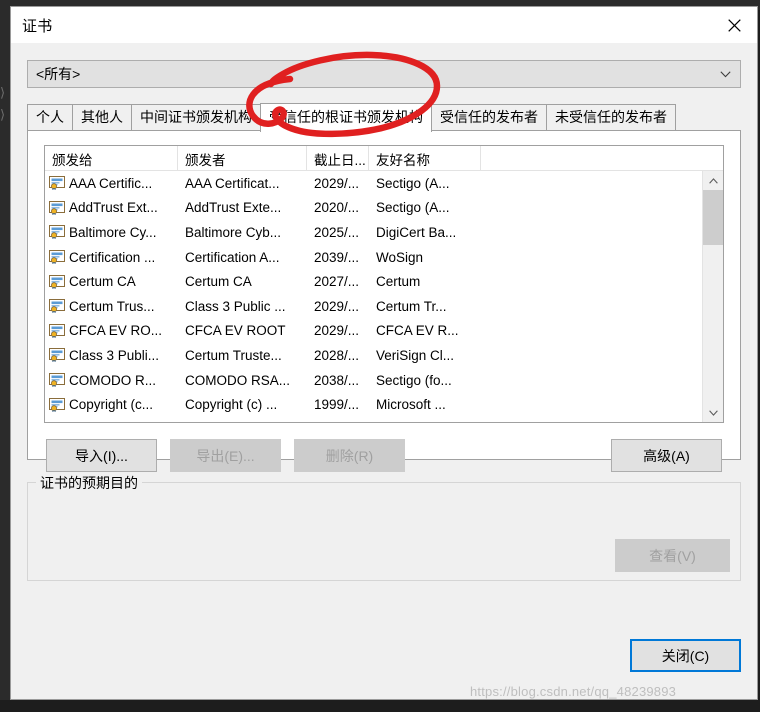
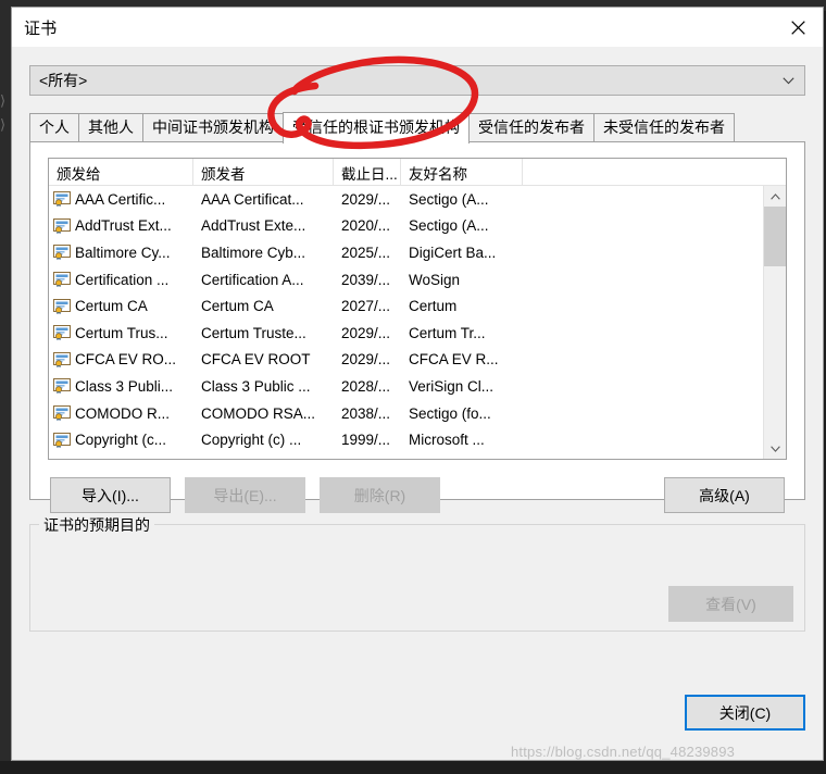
  ⟩
  ⟩
  证书
  <所有>
  个人
  其他人
  中间证书颁发机构
  信任的根证书颁发机
  受信任的发布者
  未受信任的发布者
  颁发给
  颁发者
  截止日...
  友好名称
  AAA Certific...
  AAA Certificat...
  2029/...
  Sectigo (A...
  AddTrust Ext...
  AddTrust Exte...
  2020/...
  Sectigo (A...
  Baltimore Cy...
  Baltimore Cyb...
  2025/...
  DigiCert Ba...
  Certification ...
  Certification A...
  2039/...
  WoSign
  Certum CA
  Certum CA
  2027/...
  Certum
  Certum Trus...
- Class 3 Public ...
+ Certum Truste...
  2029/...
  Certum Tr...
  CFCA EV RO...
  CFCA EV ROOT
  2029/...
  CFCA EV R...
  Class 3 Publi...
- Certum Truste...
+ Class 3 Public ...
  2028/...
  VeriSign Cl...
  COMODO R...
  COMODO RSA...
  2038/...
  Sectigo (fo...
  Copyright (c...
  Copyright (c) ...
  1999/...
  Microsoft ...
  导入(I)...
  导出(E)...
  删除(R)
  高级(A)
  证书的预期目的
  查看(V)
  关闭(C)
  https://blog.csdn.net/qq_48239893
